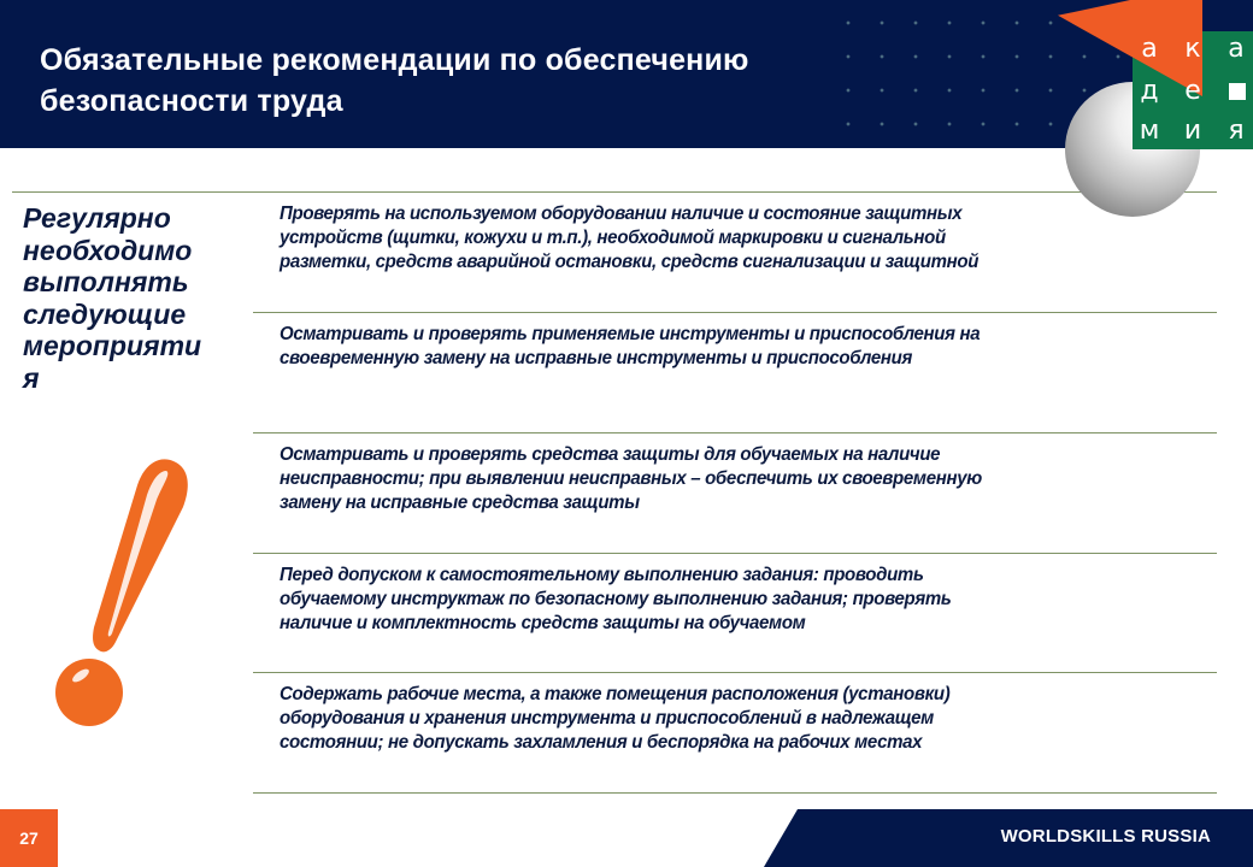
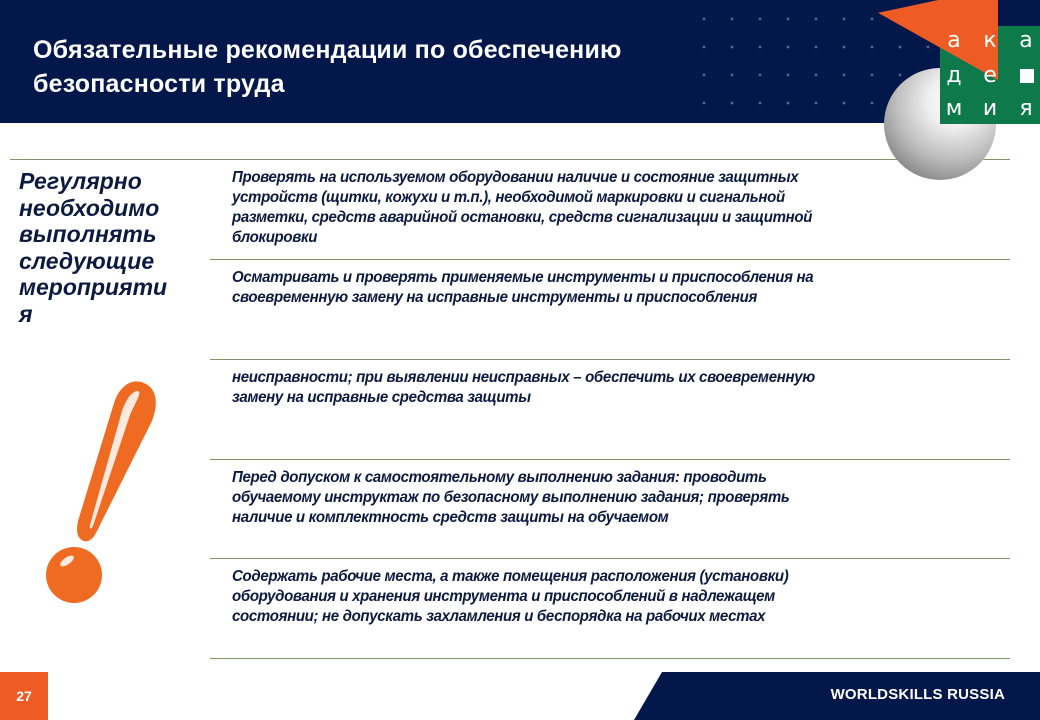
  Обязательные рекомендации по обеспечению
  безопасности труда
  а
  к
  а
  д
  е
  м
  и
  я
  Регулярно
  необходимо
  выполнять
  следующие
  мероприяти
  я
  Проверять на используемом оборудовании наличие и состояние защитных
  устройств (щитки, кожухи и т.п.), необходимой маркировки и сигнальной
  разметки, средств аварийной остановки, средств сигнализации и защитной
+ блокировки
  Осматривать и проверять применяемые инструменты и приспособления на
  своевременную замену на исправные инструменты и приспособления
- Осматривать и проверять средства защиты для обучаемых на наличие
  неисправности; при выявлении неисправных – обеспечить их своевременную
  замену на исправные средства защиты
  Перед допуском к самостоятельному выполнению задания: проводить
  обучаемому инструктаж по безопасному выполнению задания; проверять
  наличие и комплектность средств защиты на обучаемом
  Содержать рабочие места, а также помещения расположения (установки)
  оборудования и хранения инструмента и приспособлений в надлежащем
  состоянии; не допускать захламления и беспорядка на рабочих местах
  27
  WORLDSKILLS RUSSIA
